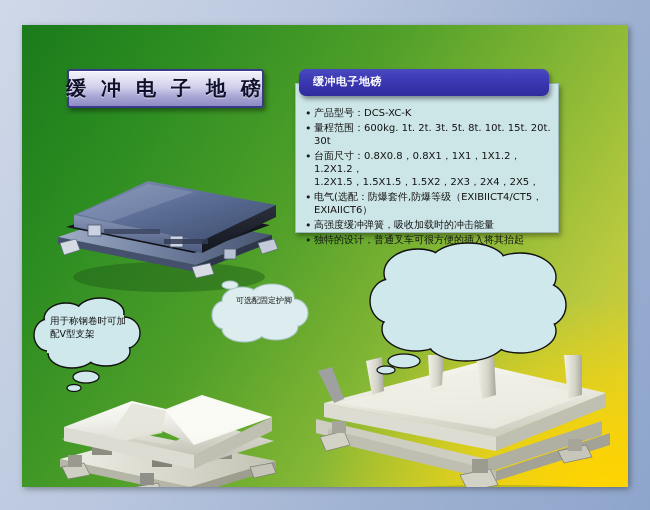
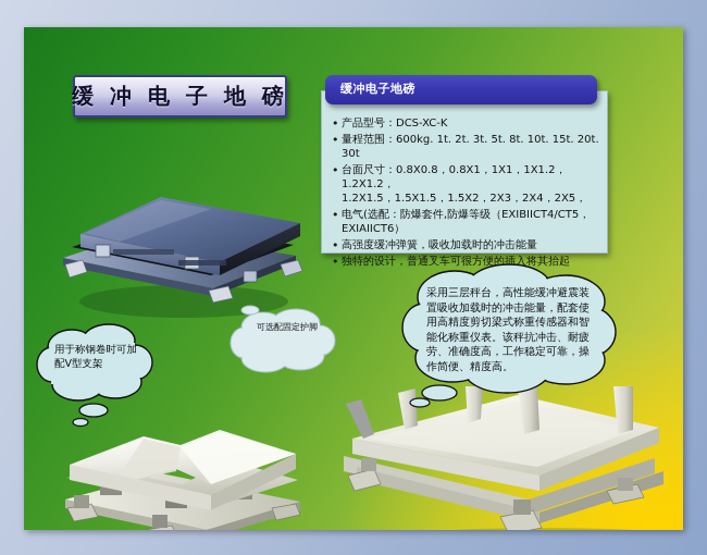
  缓 冲 电 子 地 磅
  缓冲电子地磅
  •
  产品型号：DCS-XC-K
  •
  量程范围：600kg. 1t. 2t. 3t. 5t. 8t. 10t. 15t. 20t. 30t
  •
  台面尺寸：0.8X0.8，0.8X1，1X1，1X1.2，1.2X1.2，
  1.2X1.5，1.5X1.5，1.5X2，2X3，2X4，2X5，
  •
  电气(选配：防爆套件,防爆等级（EXIBIICT4/CT5，
  EXIAIICT6）
  •
  高强度缓冲弹簧，吸收加载时的冲击能量
  •
  独特的设计，普通叉车可很方便的插入将其抬起
+ 采用三层秤台，高性能缓冲避震装置吸收加载时的冲击能量，配套使用高精度剪切梁式称重传感器和智能化称重仪表。该秤抗冲击、耐疲劳、准确度高，工作稳定可靠，操作简便、精度高。
  用于称钢卷时可加配V型支架
  可选配固定护脚
